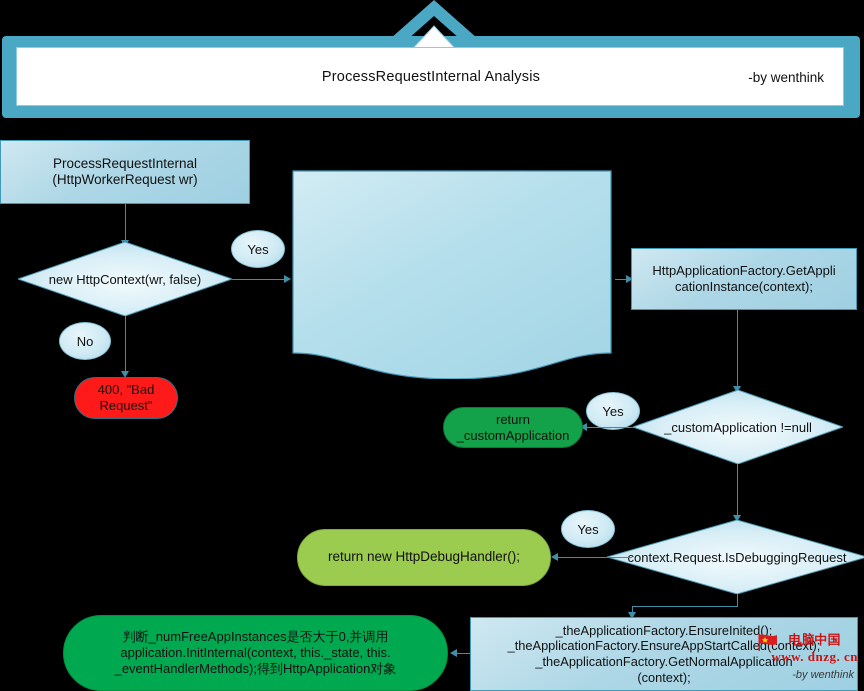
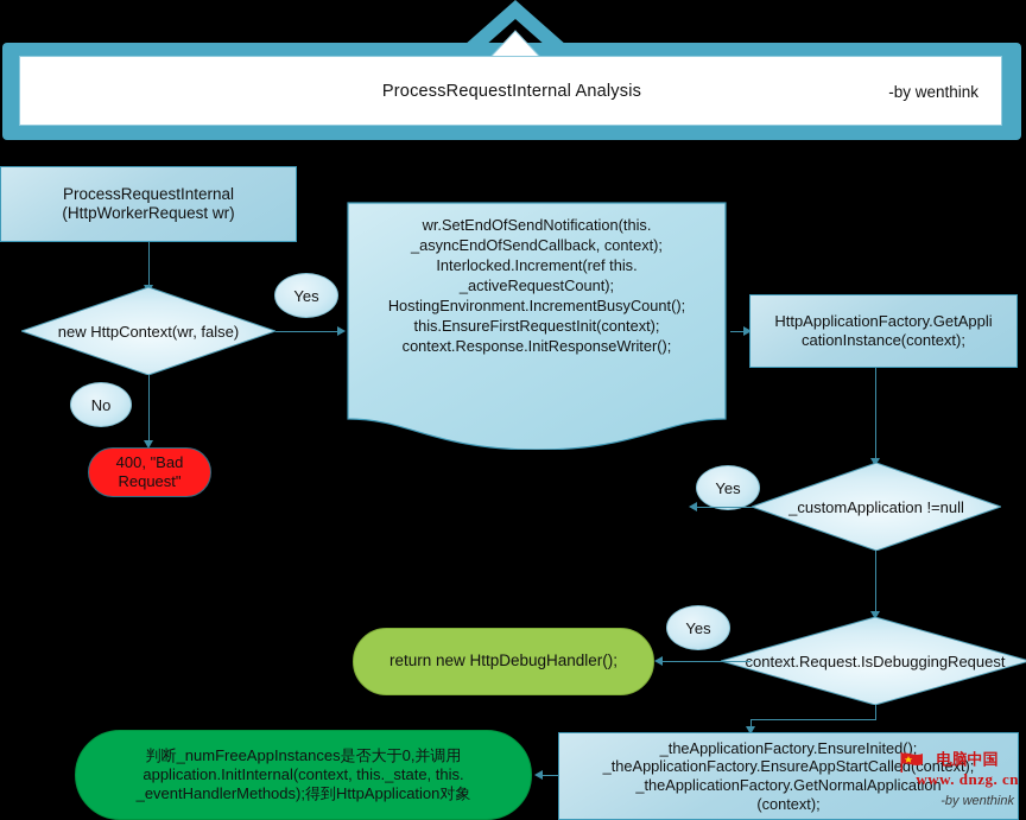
  ProcessRequestInternal Analysis
  -by wenthink
  ProcessRequestInternal
  (HttpWorkerRequest wr)
  new HttpContext(wr, false)
  Yes
  No
  400, "Bad
  Request"
+ wr.SetEndOfSendNotification(this.
+ _asyncEndOfSendCallback, context);
+ Interlocked.Increment(ref this.
+ _activeRequestCount);
+ HostingEnvironment.IncrementBusyCount();
+ this.EnsureFirstRequestInit(context);
+ context.Response.InitResponseWriter();
  HttpApplicationFactory.GetAppli
  cationInstance(context);
  _customApplication !=null
  Yes
- return
- _customApplication
  ontext.Request.IsDebuggingRequest
  Yes
  return new HttpDebugHandler();
  _theApplicationFactory.EnsureInited();
  _theApplicationFactory.EnsureAppStartCalled(context);
  _theApplicationFactory.GetNormalApplication
  (context);
  判断_numFreeAppInstances是否大于0,并调用
  application.InitInternal(context, this._state, this.
  _eventHandlerMethods);得到HttpApplication对象
  电脑中国
  www. dnzg. cn
  -by wenthink
